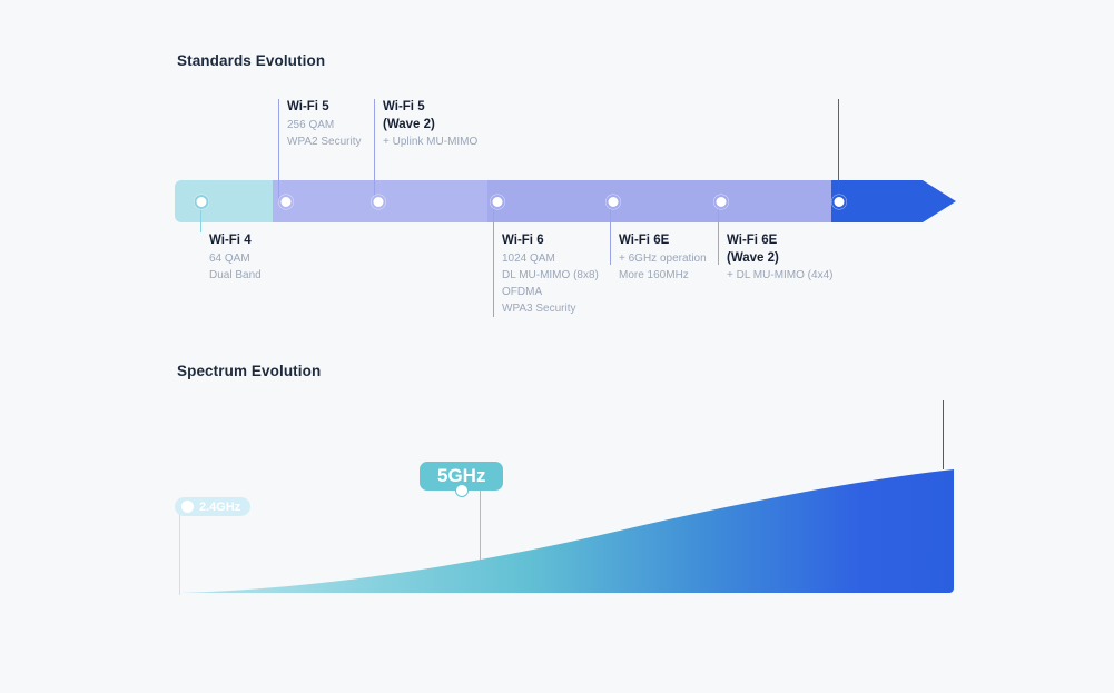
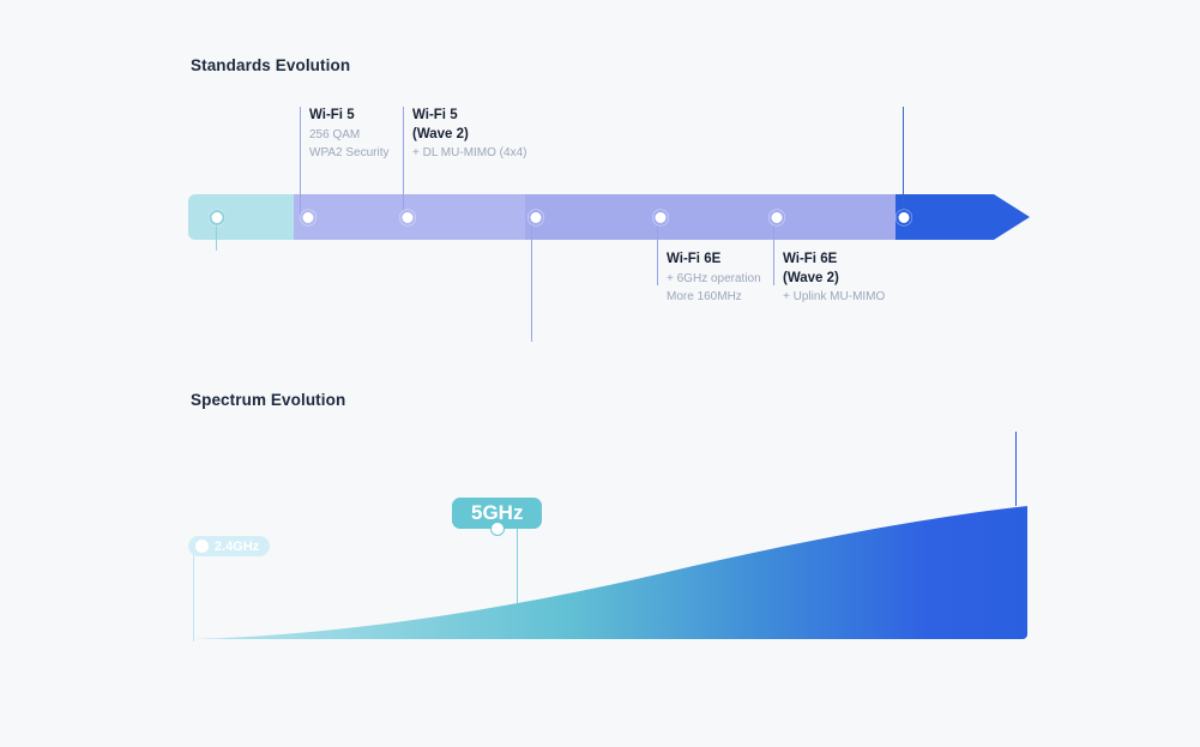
  Standards Evolution
  Wi-Fi 5
  256 QAM
  WPA2 Security
  Wi-Fi 5
  (Wave 2)
- + Uplink MU-MIMO
+ + DL MU-MIMO (4x4)
- Wi-Fi 4
- 64 QAM
- Dual Band
- Wi-Fi 6
- 1024 QAM
- DL MU-MIMO (8x8)
- OFDMA
- WPA3 Security
  Wi-Fi 6E
  + 6GHz operation
  More 160MHz
  Wi-Fi 6E
  (Wave 2)
- + DL MU-MIMO (4x4)
+ + Uplink MU-MIMO
  Spectrum Evolution
  5GHz
  2.4GHz
